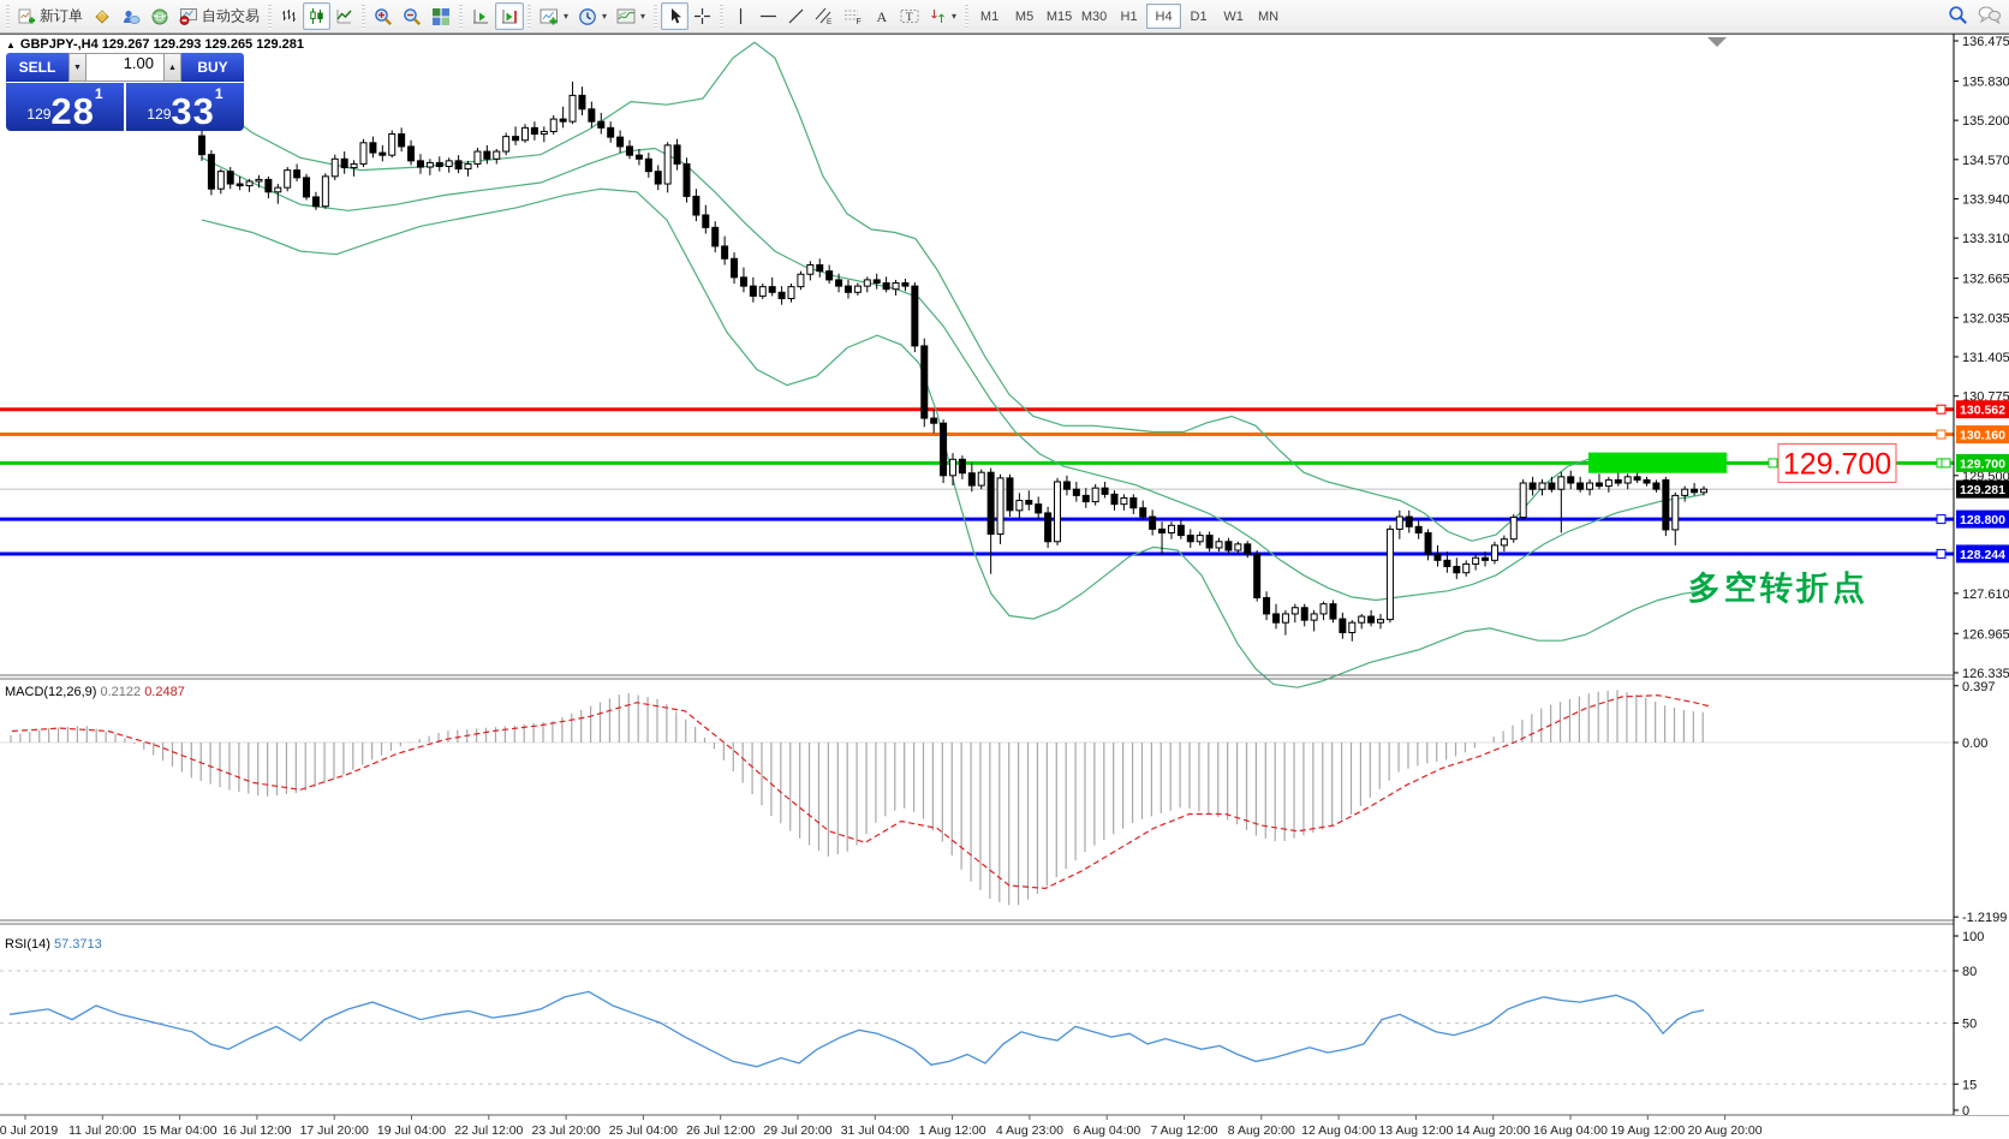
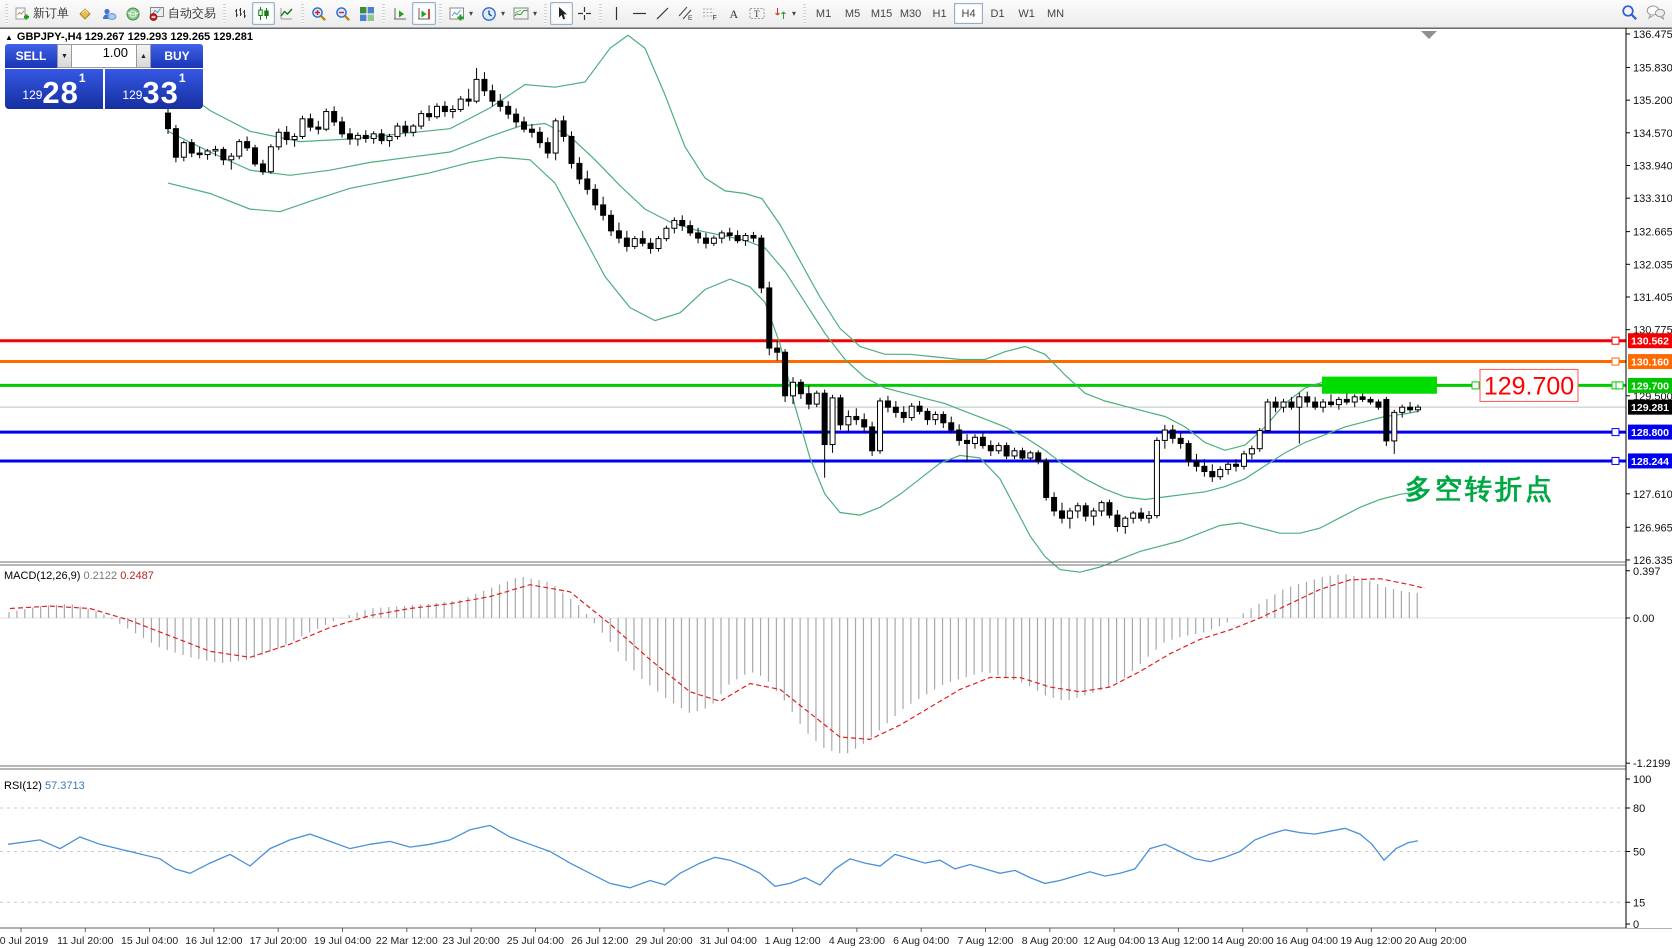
  新订单
  自动交易
  ▾
  ▾
  ▾
  A
  T
  ▾
  M1
  M5
  M15
  M30
  H1
  H4
  D1
  W1
  MN
  129.700
  多空转折点
  MACD(12,26,9) 0.2122 0.2487
- RSI(14) 57.3713
+ RSI(12) 57.3713
  0 Jul 2019
  11 Jul 20:00
- 15 Mar 04:00
+ 15 Jul 04:00
  16 Jul 12:00
  17 Jul 20:00
  19 Jul 04:00
- 22 Jul 12:00
+ 22 Mar 12:00
  23 Jul 20:00
  25 Jul 04:00
  26 Jul 12:00
  29 Jul 20:00
  31 Jul 04:00
  1 Aug 12:00
  4 Aug 23:00
  6 Aug 04:00
  7 Aug 12:00
  8 Aug 20:00
  12 Aug 04:00
  13 Aug 12:00
  14 Aug 20:00
  16 Aug 04:00
  19 Aug 12:00
  20 Aug 20:00
  136.475
  135.830
  135.200
  134.570
  133.940
  133.310
  132.665
  132.035
  131.405
  130.775
  129.500
  127.610
  126.965
  126.335
  130.562
  130.160
  129.700
  129.281
  128.800
  128.244
  0.397
  0.00
  -1.2199
  100
  80
  50
  15
  0
  ▲
  GBPJPY-,H4 129.267 129.293 129.265 129.281
  SELL
  1.00
  BUY
  129
  28
  1
  129
  33
  1
